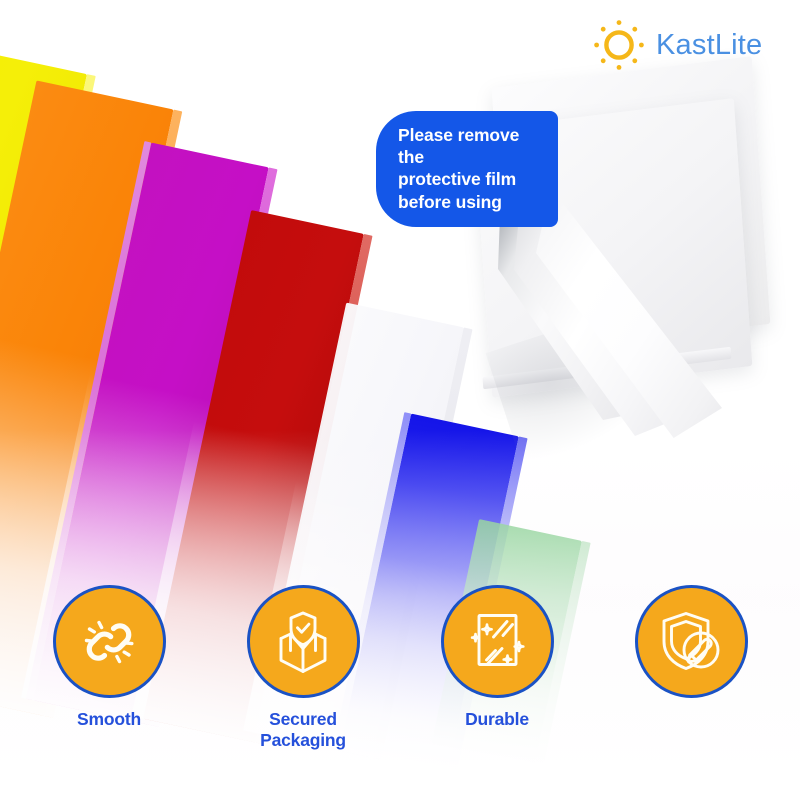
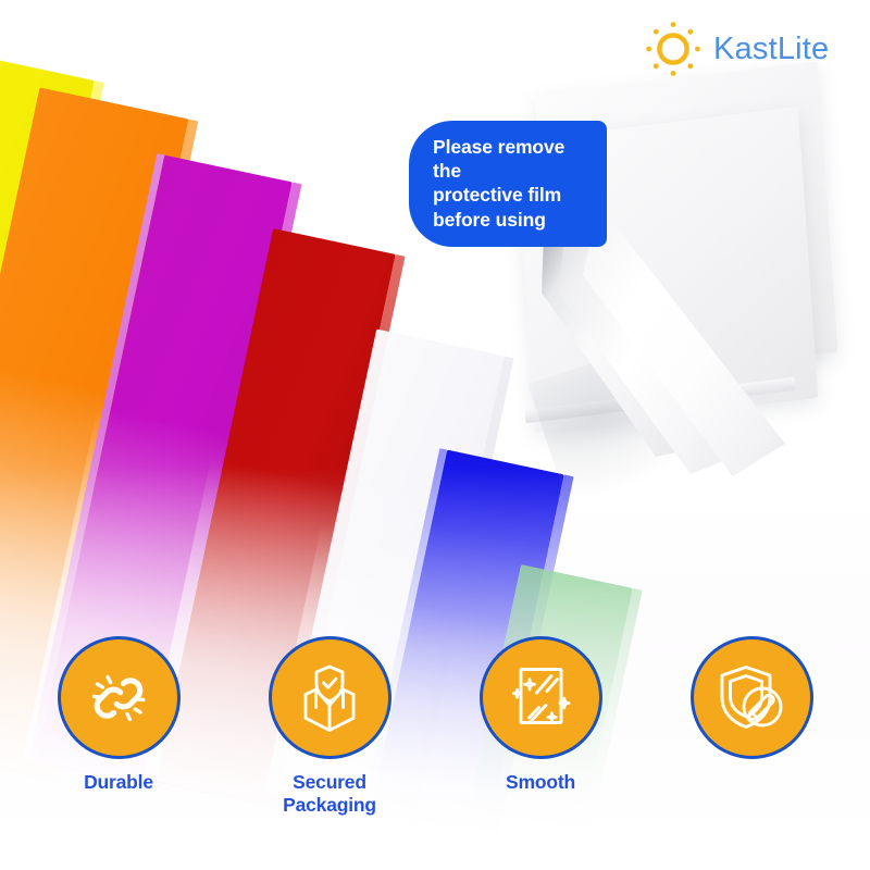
  KastLite
  Please remove the
  protective film
  before using
- Smooth
+ Durable
  Secured
  Packaging
- Durable
+ Smooth
